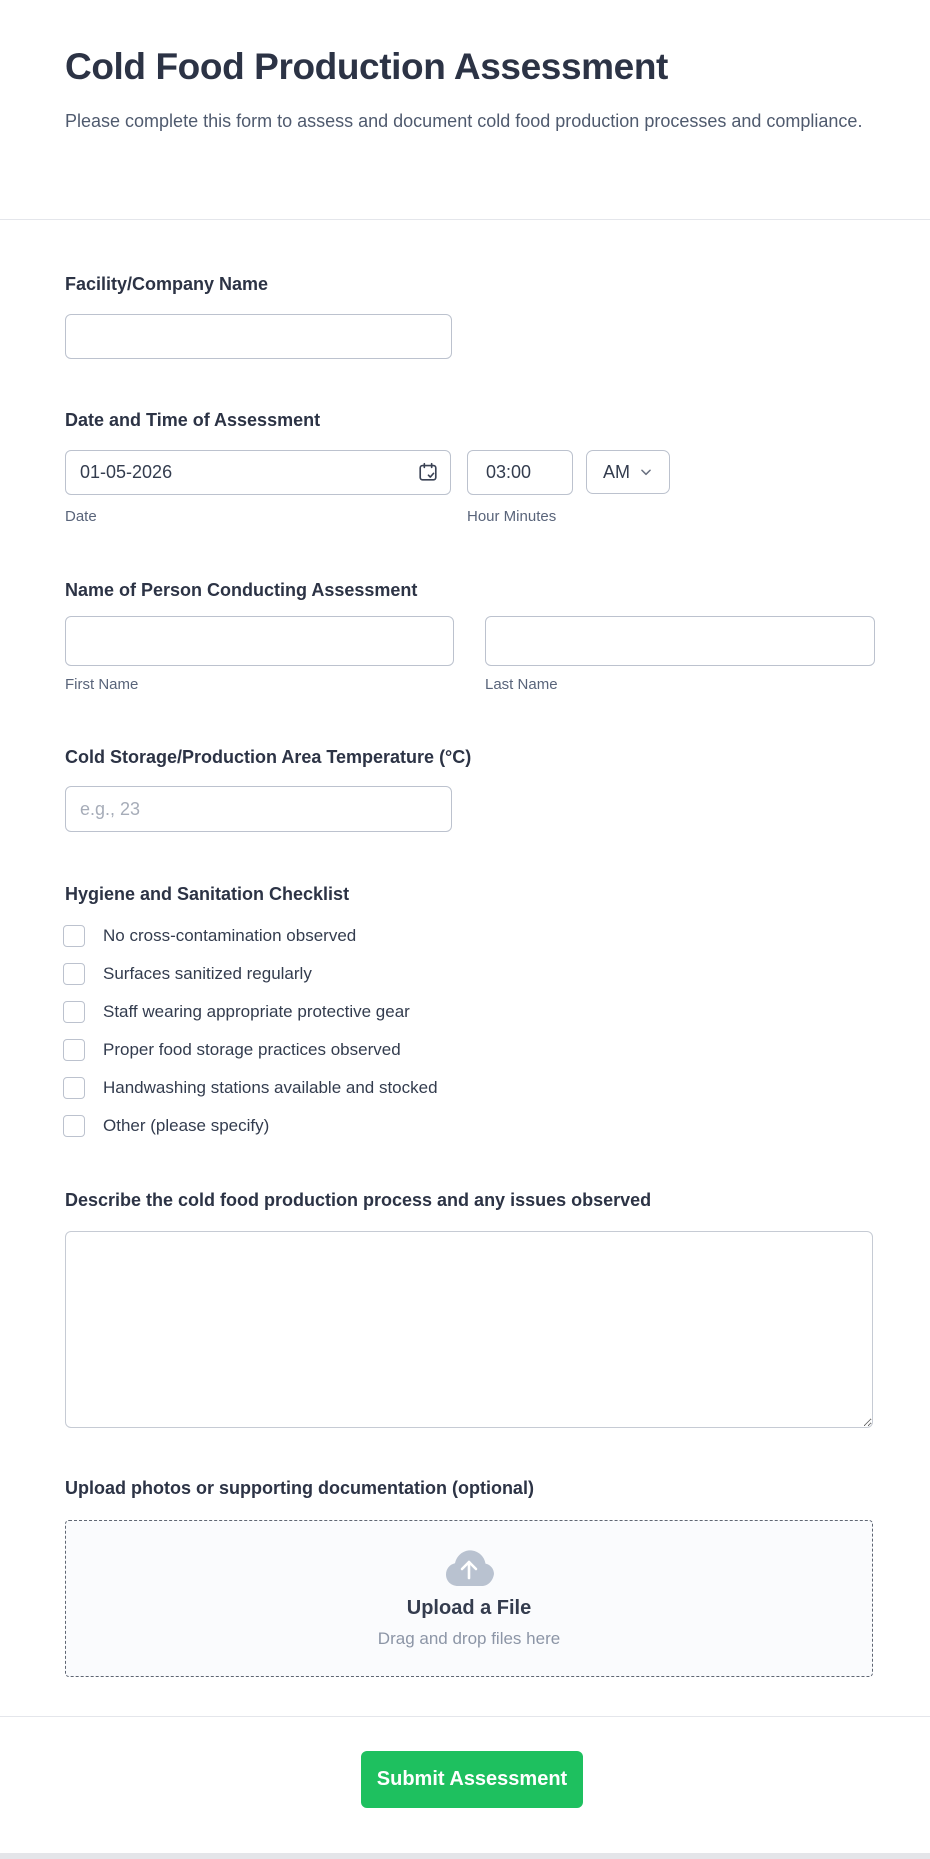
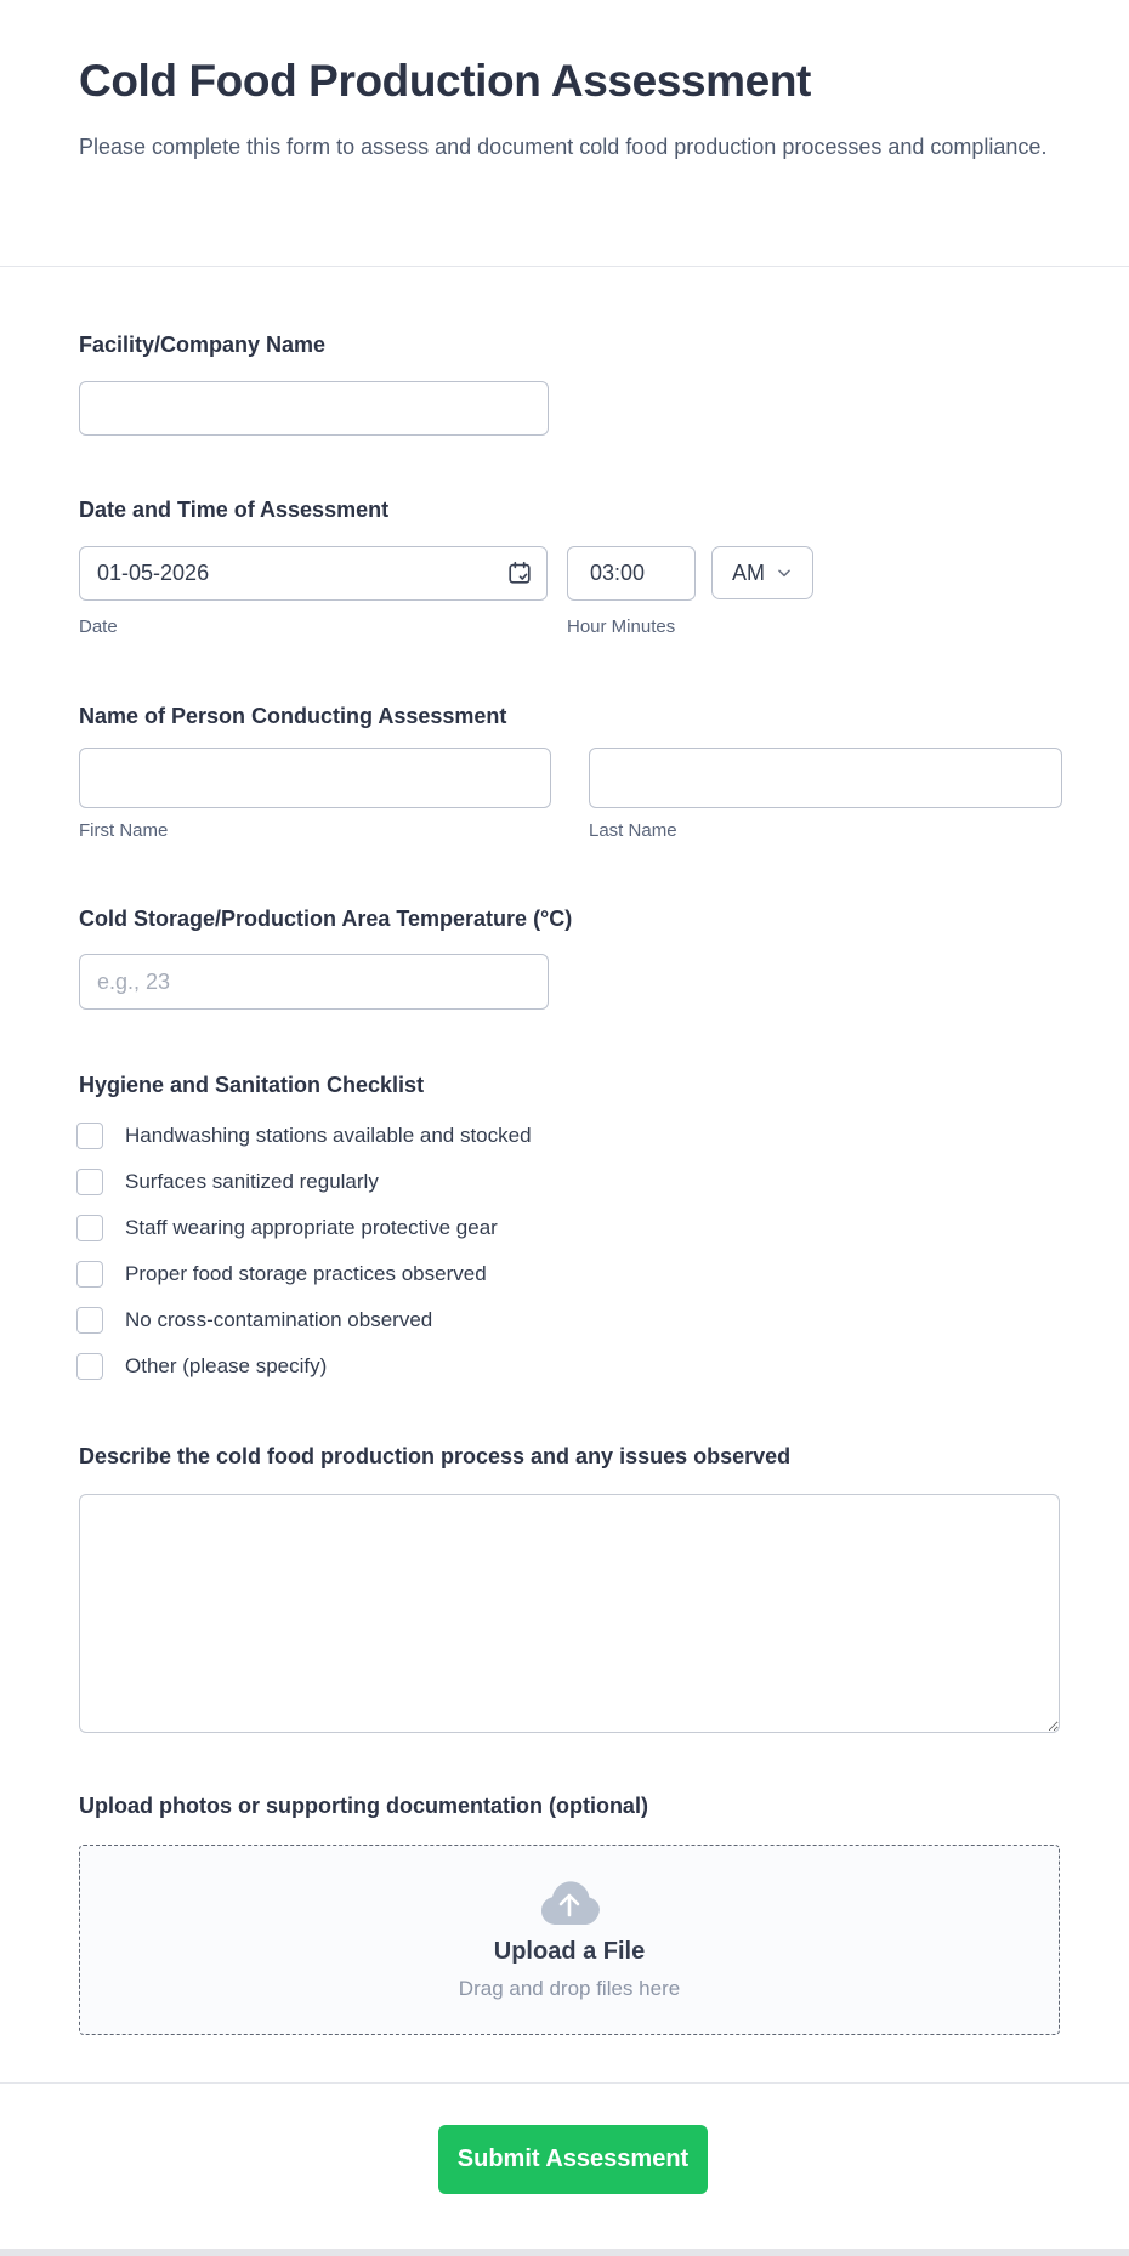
  Cold Food Production Assessment
  Please complete this form to assess and document cold food production processes and compliance.
  Facility/Company Name
  Date and Time of Assessment
  01-05-2026
  03:00
  AM
  Date
  Hour Minutes
  Name of Person Conducting Assessment
  First Name
  Last Name
  Cold Storage/Production Area Temperature (°C)
  e.g., 23
  Hygiene and Sanitation Checklist
- No cross-contamination observed
+ Handwashing stations available and stocked
  Surfaces sanitized regularly
  Staff wearing appropriate protective gear
  Proper food storage practices observed
- Handwashing stations available and stocked
+ No cross-contamination observed
  Other (please specify)
  Describe the cold food production process and any issues observed
  Upload photos or supporting documentation (optional)
  Upload a File
  Drag and drop files here
  Submit Assessment
